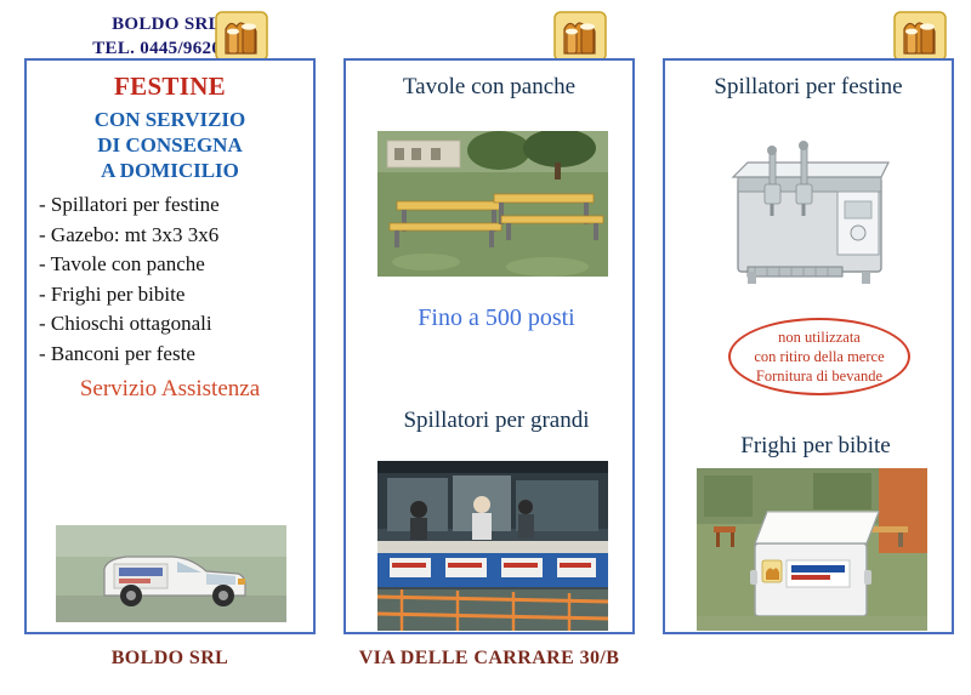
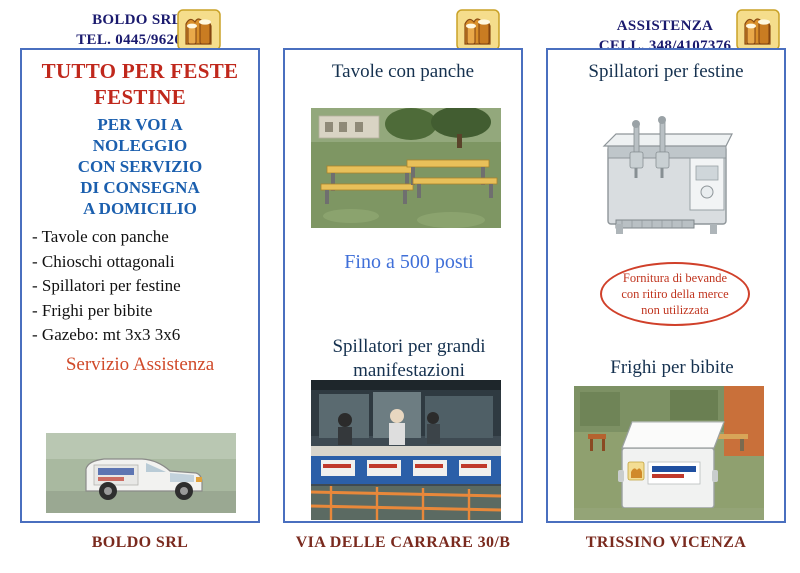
  BOLDO SRL
  TEL. 0445/962
+ ASSISTENZA
+ CELL. 348/4107376
+ TUTTO PER FESTE
  FESTINE
+ PER VOI A
+ NOLEGGIO
  CON SERVIZIO
  DI CONSEGNA
  A DOMICILIO
- - Spillatori per festine
+ - Tavole con panche
- - Gazebo: mt 3x3 3x6
+ - Chioschi ottagonali
- - Tavole con panche
+ - Spillatori per festine
  - Frighi per bibite
- - Chioschi ottagonali
+ - Gazebo: mt 3x3 3x6
- - Banconi per feste
  Servizio Assistenza
  BOLDO SRL
  Tavole con panche
  Fino a 500 posti
  Spillatori per grandi
+ manifestazioni
  VIA DELLE CARRARE 30/B
  Spillatori per festine
- non utilizzata
+ Fornitura di bevande
  con ritiro della merce
- Fornitura di bevande
+ non utilizzata
  Frighi per bibite
+ TRISSINO VICENZA
